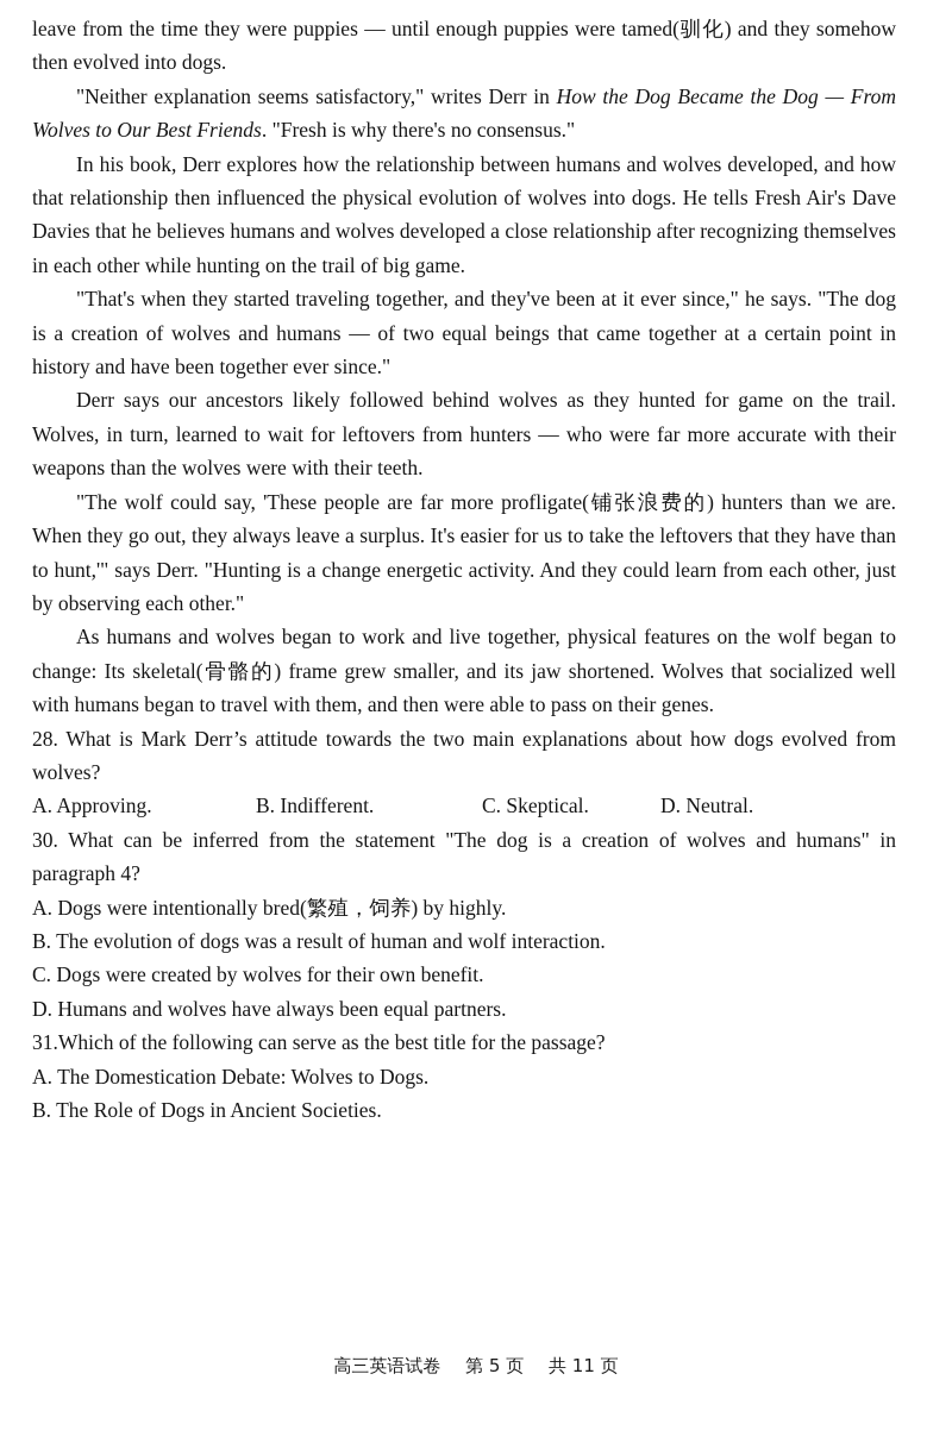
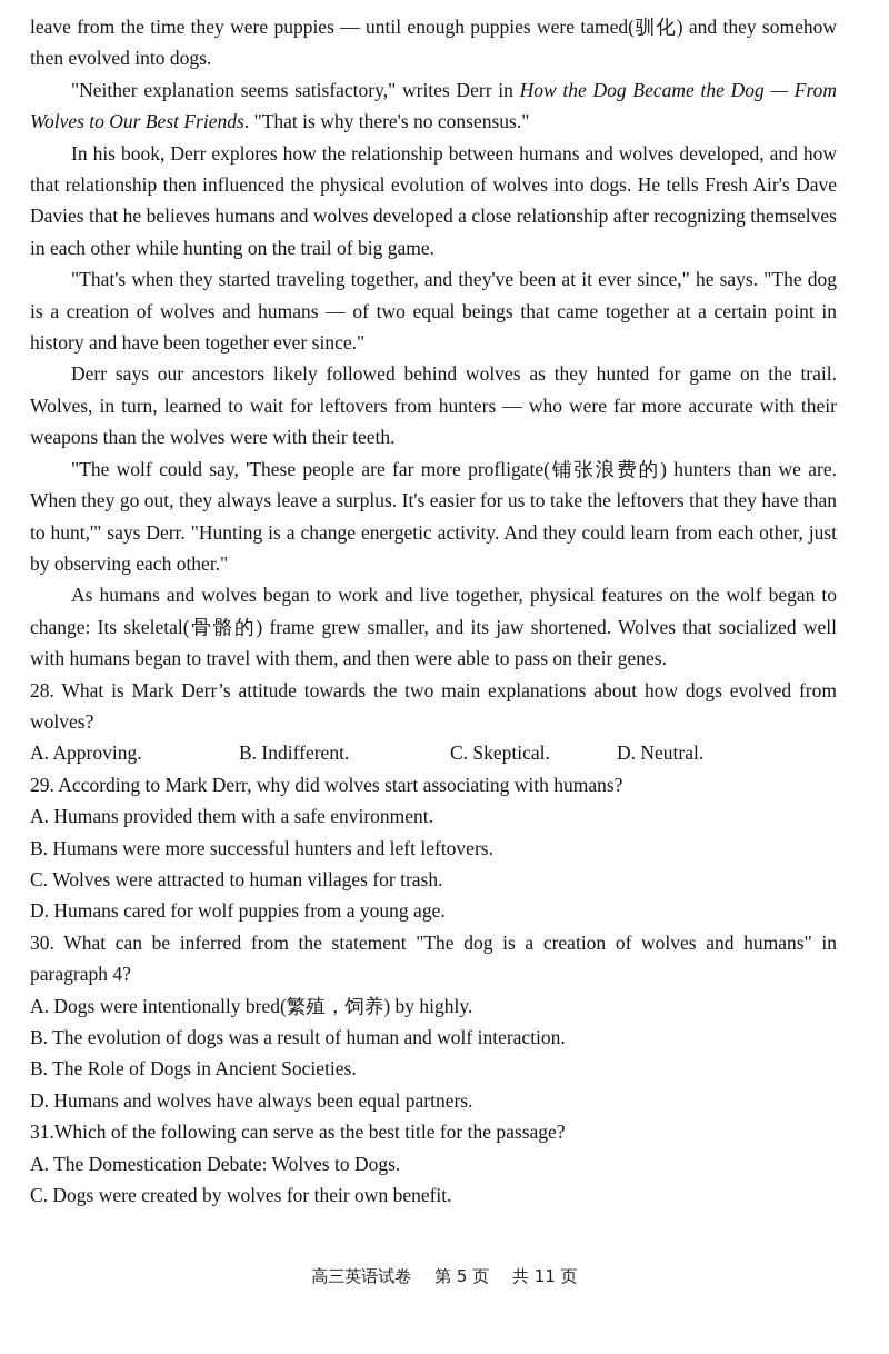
  leave from the time they were puppies — until enough puppies were tamed(驯化) and they somehow then evolved into dogs.
- "Neither explanation seems satisfactory," writes Derr in How the Dog Became the Dog — From Wolves to Our Best Friends. "Fresh is why there's no consensus."
+ "Neither explanation seems satisfactory," writes Derr in How the Dog Became the Dog — From Wolves to Our Best Friends. "That is why there's no consensus."
  In his book, Derr explores how the relationship between humans and wolves developed, and how that relationship then influenced the physical evolution of wolves into dogs. He tells Fresh Air's Dave Davies that he believes humans and wolves developed a close relationship after recognizing themselves in each other while hunting on the trail of big game.
  "That's when they started traveling together, and they've been at it ever since," he says. "The dog is a creation of wolves and humans — of two equal beings that came together at a certain point in history and have been together ever since."
  Derr says our ancestors likely followed behind wolves as they hunted for game on the trail. Wolves, in turn, learned to wait for leftovers from hunters — who were far more accurate with their weapons than the wolves were with their teeth.
  "The wolf could say, 'These people are far more profligate(铺张浪费的) hunters than we are. When they go out, they always leave a surplus. It's easier for us to take the leftovers that they have than to hunt,'" says Derr. "Hunting is a change energetic activity. And they could learn from each other, just by observing each other."
  As humans and wolves began to work and live together, physical features on the wolf began to change: Its skeletal(骨骼的) frame grew smaller, and its jaw shortened. Wolves that socialized well with humans began to travel with them, and then were able to pass on their genes.
  28. What is Mark Derr’s attitude towards the two main explanations about how dogs evolved from wolves?
  A. Approving.
  B. Indifferent.
  C. Skeptical.
  D. Neutral.
+ 29. According to Mark Derr, why did wolves start associating with humans?
+ A. Humans provided them with a safe environment.
+ B. Humans were more successful hunters and left leftovers.
+ C. Wolves were attracted to human villages for trash.
+ D. Humans cared for wolf puppies from a young age.
  30. What can be inferred from the statement "The dog is a creation of wolves and humans" in paragraph 4?
  A. Dogs were intentionally bred(繁殖，饲养) by highly.
  B. The evolution of dogs was a result of human and wolf interaction.
- C. Dogs were created by wolves for their own benefit.
+ B. The Role of Dogs in Ancient Societies.
  D. Humans and wolves have always been equal partners.
  31.Which of the following can serve as the best title for the passage?
  A. The Domestication Debate: Wolves to Dogs.
- B. The Role of Dogs in Ancient Societies.
+ C. Dogs were created by wolves for their own benefit.
  高三英语试卷 第 5 页 共 11 页
